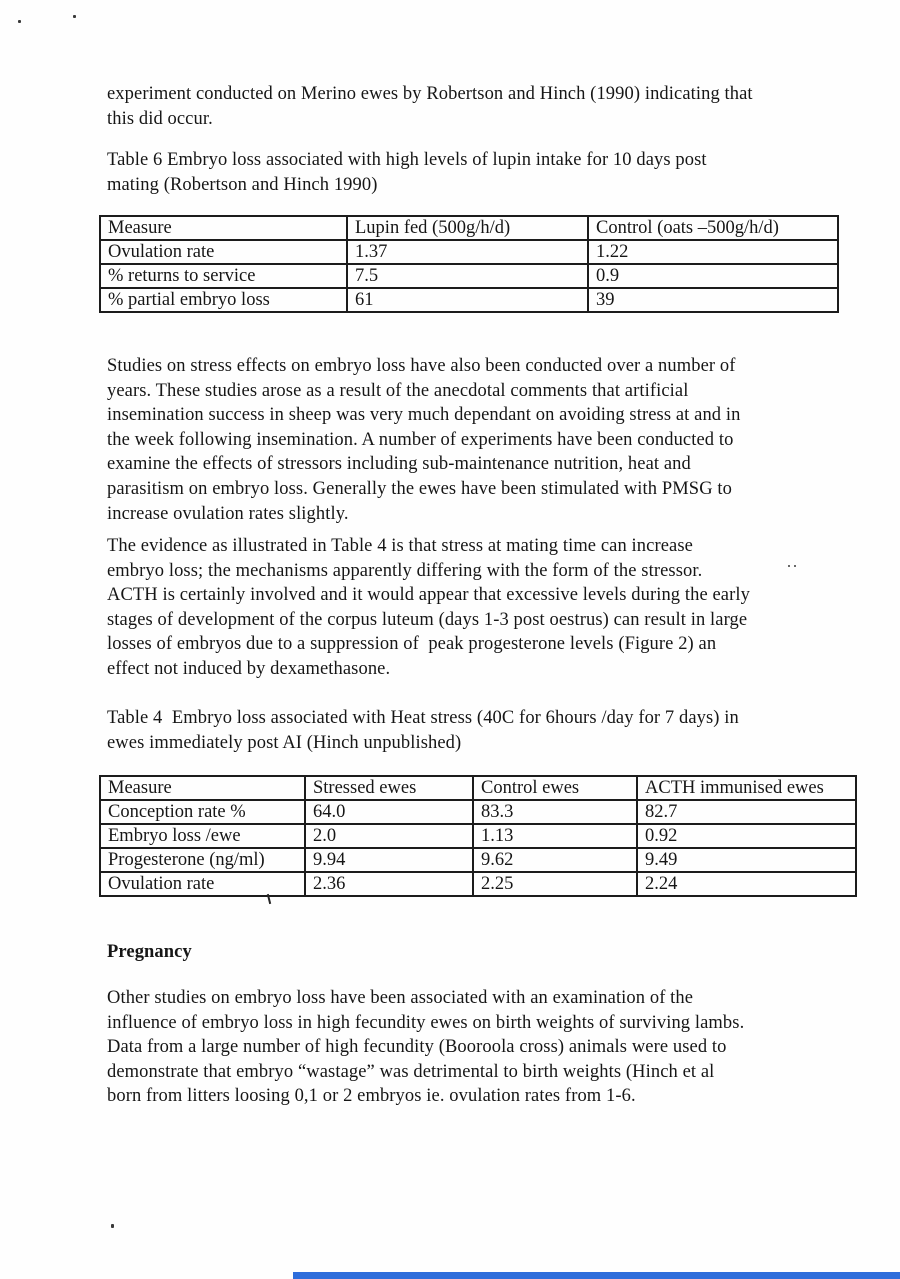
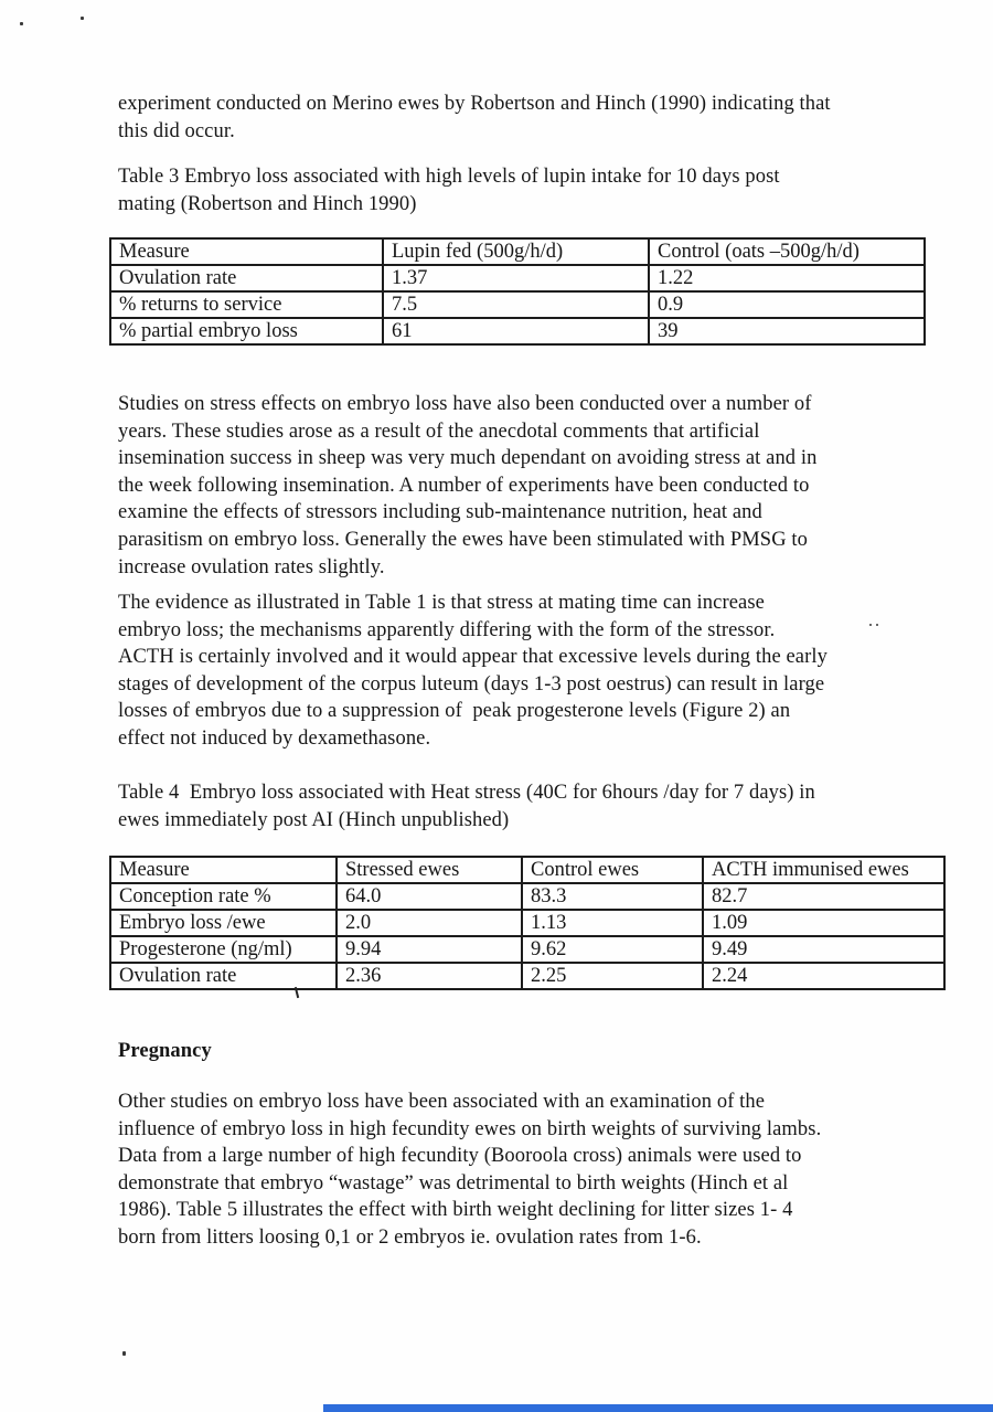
  experiment conducted on Merino ewes by Robertson and Hinch (1990) indicating that
  this did occur.
- Table 6 Embryo loss associated with high levels of lupin intake for 10 days post
+ Table 3 Embryo loss associated with high levels of lupin intake for 10 days post
  mating (Robertson and Hinch 1990)
  Measure	Lupin fed (500g/h/d)	Control (oats –500g/h/d)
  Ovulation rate	1.37	1.22
  % returns to service	7.5	0.9
  % partial embryo loss	61	39
  Studies on stress effects on embryo loss have also been conducted over a number of
  years. These studies arose as a result of the anecdotal comments that artificial
  insemination success in sheep was very much dependant on avoiding stress at and in
  the week following insemination. A number of experiments have been conducted to
  examine the effects of stressors including sub-maintenance nutrition, heat and
  parasitism on embryo loss. Generally the ewes have been stimulated with PMSG to
  increase ovulation rates slightly.
- The evidence as illustrated in Table 4 is that stress at mating time can increase
+ The evidence as illustrated in Table 1 is that stress at mating time can increase
  embryo loss; the mechanisms apparently differing with the form of the stressor.
  ACTH is certainly involved and it would appear that excessive levels during the early
  stages of development of the corpus luteum (days 1-3 post oestrus) can result in large
  losses of embryos due to a suppression of peak progesterone levels (Figure 2) an
  effect not induced by dexamethasone.
  Table 4 Embryo loss associated with Heat stress (40C for 6hours /day for 7 days) in
  ewes immediately post AI (Hinch unpublished)
  Measure	Stressed ewes	Control ewes	ACTH immunised ewes
  Conception rate %	64.0	83.3	82.7
- Embryo loss /ewe	2.0	1.13	0.92
+ Embryo loss /ewe	2.0	1.13	1.09
  Progesterone (ng/ml)	9.94	9.62	9.49
  Ovulation rate	2.36	2.25	2.24
  Pregnancy
  Other studies on embryo loss have been associated with an examination of the
  influence of embryo loss in high fecundity ewes on birth weights of surviving lambs.
  Data from a large number of high fecundity (Booroola cross) animals were used to
  demonstrate that embryo “wastage” was detrimental to birth weights (Hinch et al
+ 1986). Table 5 illustrates the effect with birth weight declining for litter sizes 1- 4
  born from litters loosing 0,1 or 2 embryos ie. ovulation rates from 1-6.
